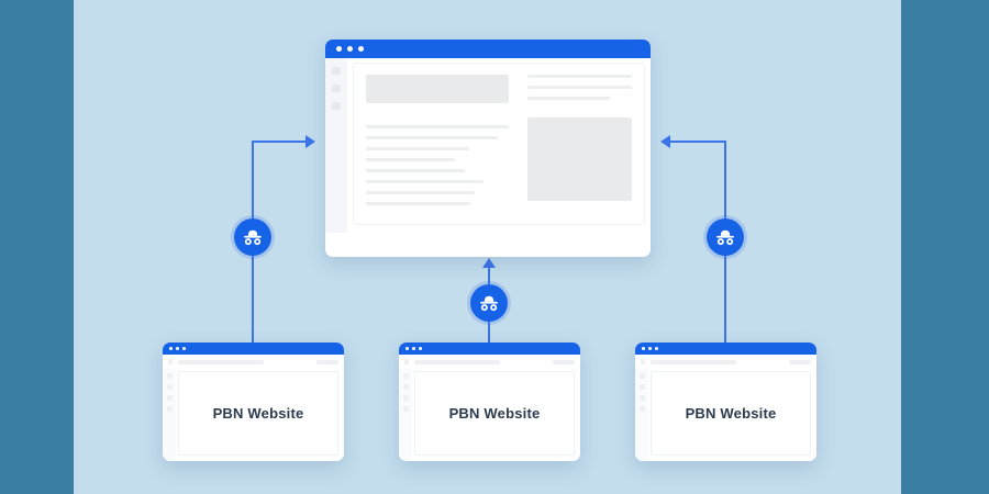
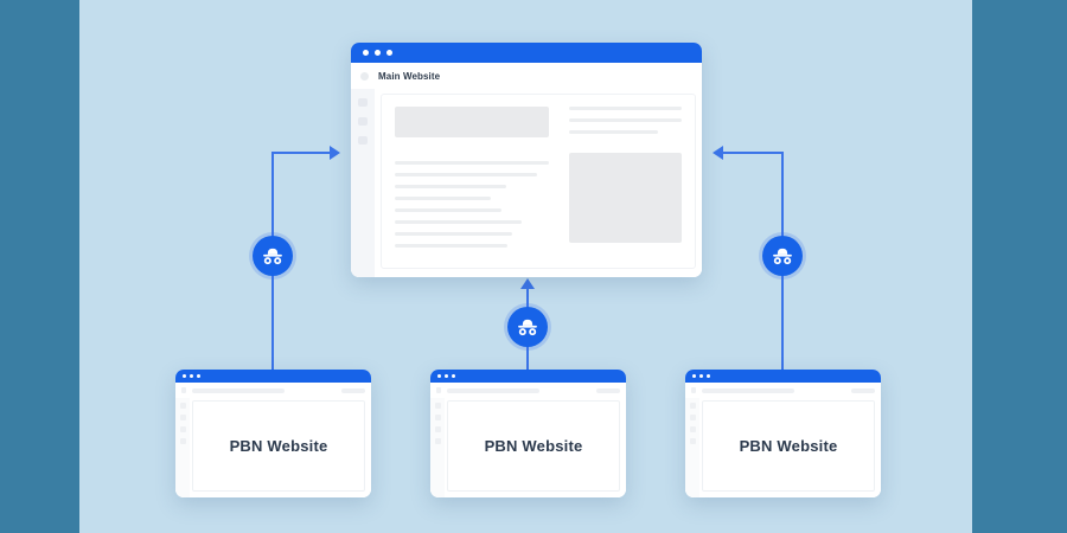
+ Main Website
  PBN Website
  PBN Website
  PBN Website
